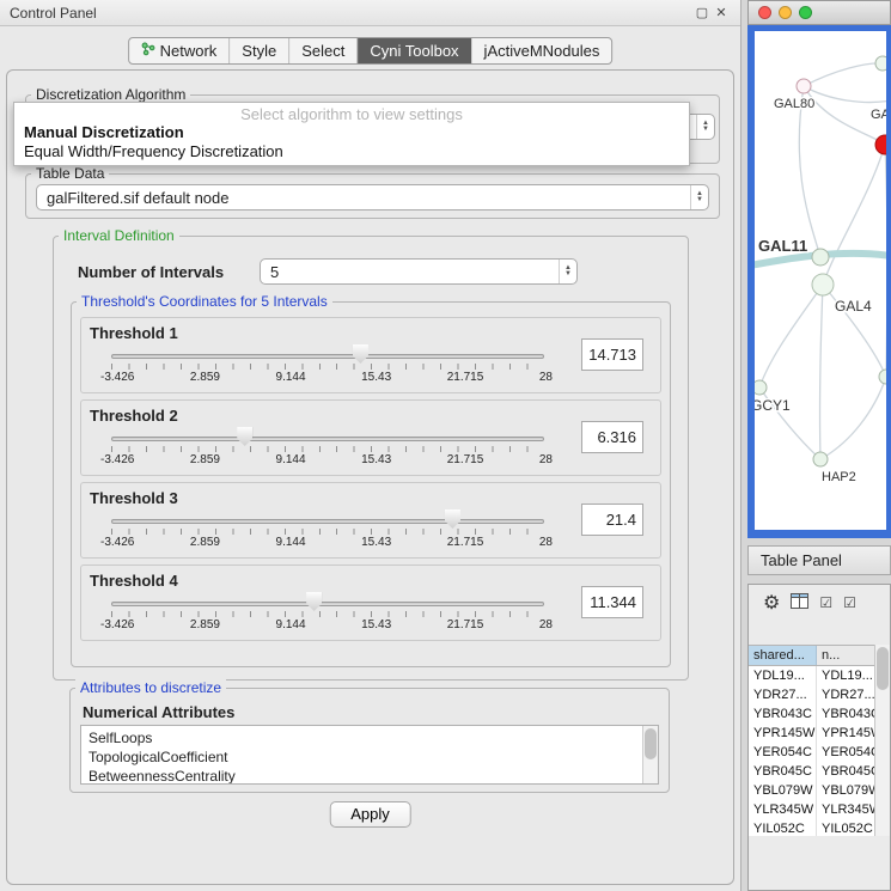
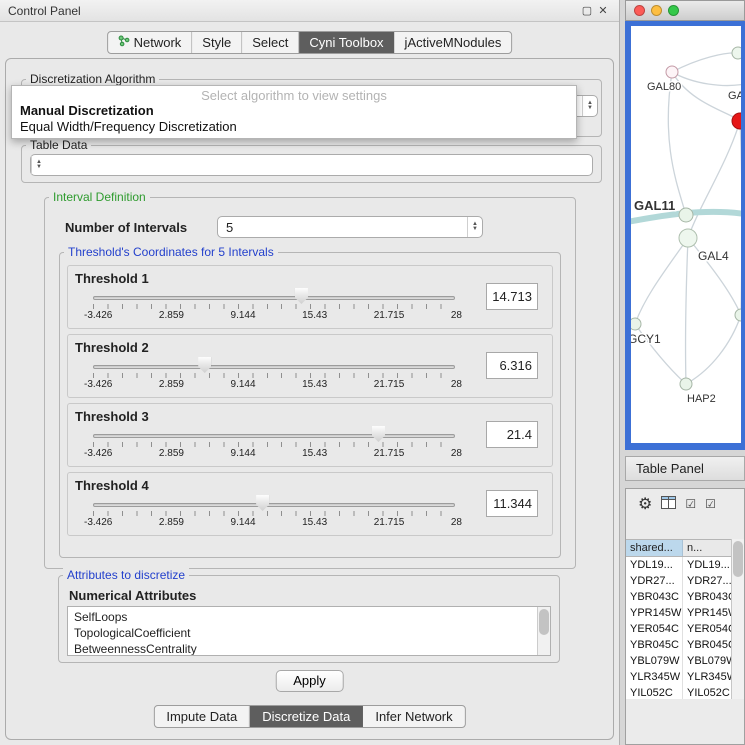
  Control Panel
  ▢
  ✕
  Network
  Style
  Select
  Cyni Toolbox
  jActiveMNodules
  Discretization Algorithm
  Select algorithm to view settings
  Manual Discretization
  Equal Width/Frequency Discretization
  Table Data
- galFiltered.sif default node
  Interval Definition
  Number of Intervals
  5
  Threshold's Coordinates for 5 Intervals
  Threshold 1
  -3.426
  2.859
  9.144
  15.43
  21.715
  28
  14.713
  Threshold 2
  -3.426
  2.859
  9.144
  15.43
  21.715
  28
  6.316
  Threshold 3
  -3.426
  2.859
  9.144
  15.43
  21.715
  28
  21.4
  Threshold 4
  -3.426
  2.859
  9.144
  15.43
  21.715
  28
  11.344
  Attributes to discretize
  Numerical Attributes
  SelfLoops
  TopologicalCoefficient
  BetweennessCentrality
  Apply
+ Impute Data
+ Discretize Data
+ Infer Network
  GAL80
  GA
  GAL11
  GAL4
  GCY1
  HAP2
  Table Panel
  ⚙
  ☑
  ☑
  shared...
  n...
  YDL19...
  YDL19...
  YDR27...
  YDR27..
  YBR043C
  YBR043
  YPR145W
  YPR145
  YER054C
  YER054
  YBR045C
  YBR045
  YBL079W
  YBL079
  YLR345W
  YLR345
  YIL052C
  YIL052C
